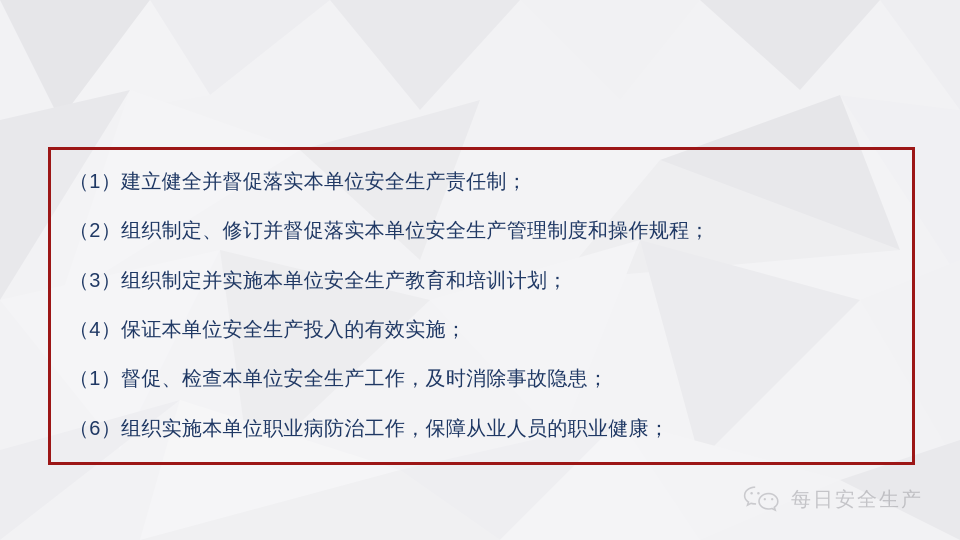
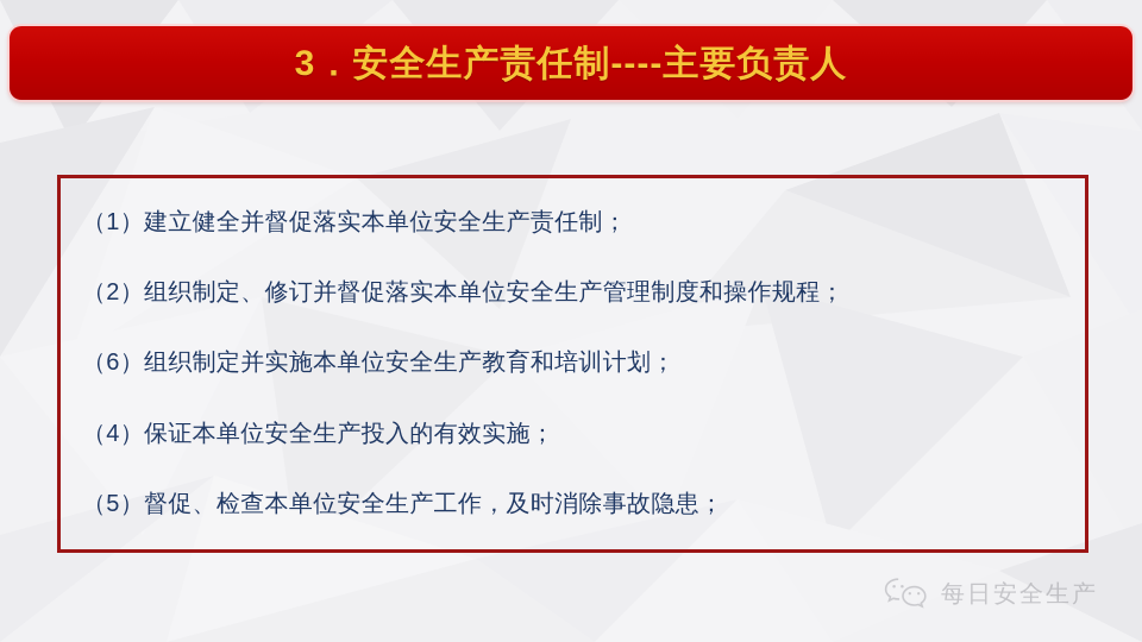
+ 3．安全生产责任制----主要负责人
  （1）建立健全并督促落实本单位安全生产责任制；
  （2）组织制定、修订并督促落实本单位安全生产管理制度和操作规程；
- （3）组织制定并实施本单位安全生产教育和培训计划；
+ （6）组织制定并实施本单位安全生产教育和培训计划；
  （4）保证本单位安全生产投入的有效实施；
- （1）督促、检查本单位安全生产工作，及时消除事故隐患；
+ （5）督促、检查本单位安全生产工作，及时消除事故隐患；
- （6）组织实施本单位职业病防治工作，保障从业人员的职业健康；
  每日安全生产
